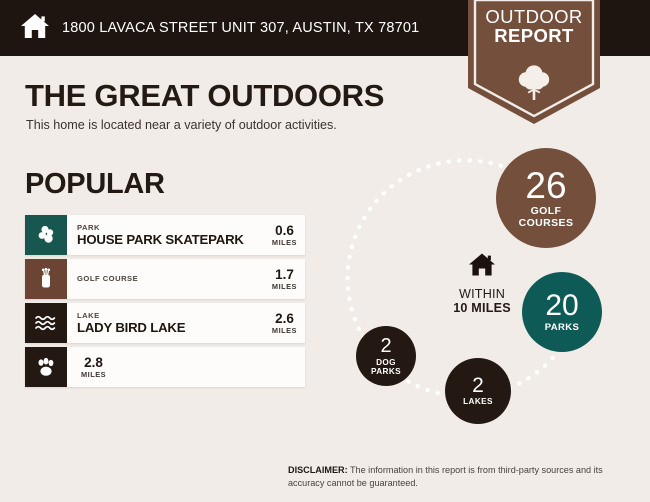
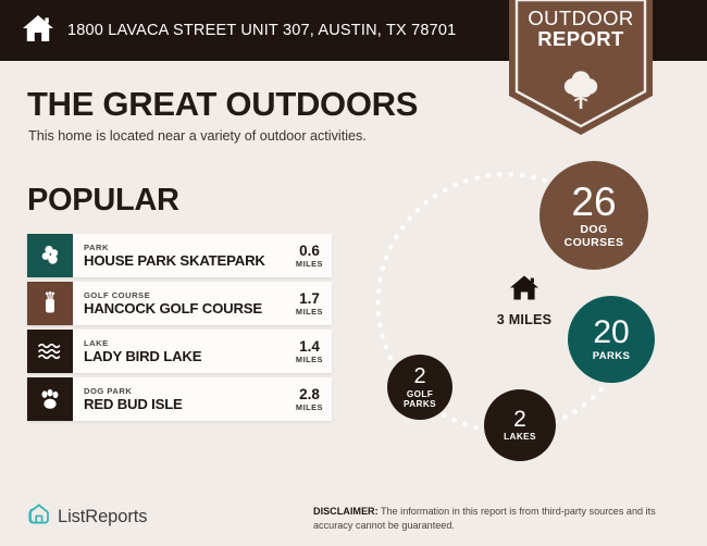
  1800 LAVACA STREET UNIT 307, AUSTIN, TX 78701
  OUTDOOR
  REPORT
  THE GREAT OUTDOORS
  This home is located near a variety of outdoor activities.
  POPULAR
  PARK
  HOUSE PARK SKATEPARK
  0.6
  MILES
  GOLF COURSE
+ HANCOCK GOLF COURSE
  1.7
  MILES
  LAKE
  LADY BIRD LAKE
- 2.6
+ 1.4
  MILES
+ DOG PARK
+ RED BUD ISLE
  2.8
  MILES
  26
- GOLF
+ DOG
  COURSES
  20
  PARKS
  2
- DOG
+ GOLF
  PARKS
  2
  LAKES
- WITHIN
- 10 MILES
+ 3 MILES
+ ListReports
  DISCLAIMER: The information in this report is from third-party sources and its accuracy cannot be guaranteed.
